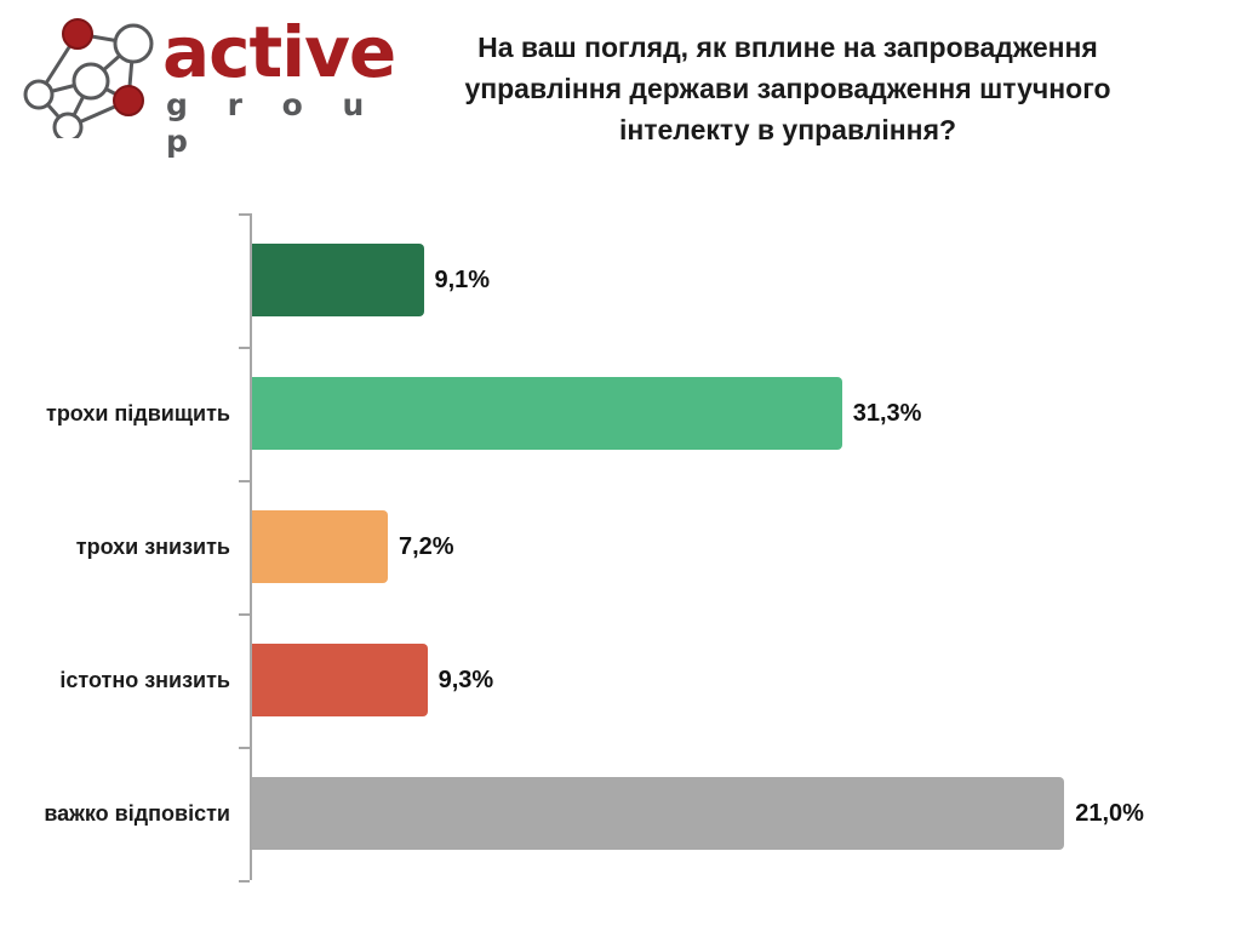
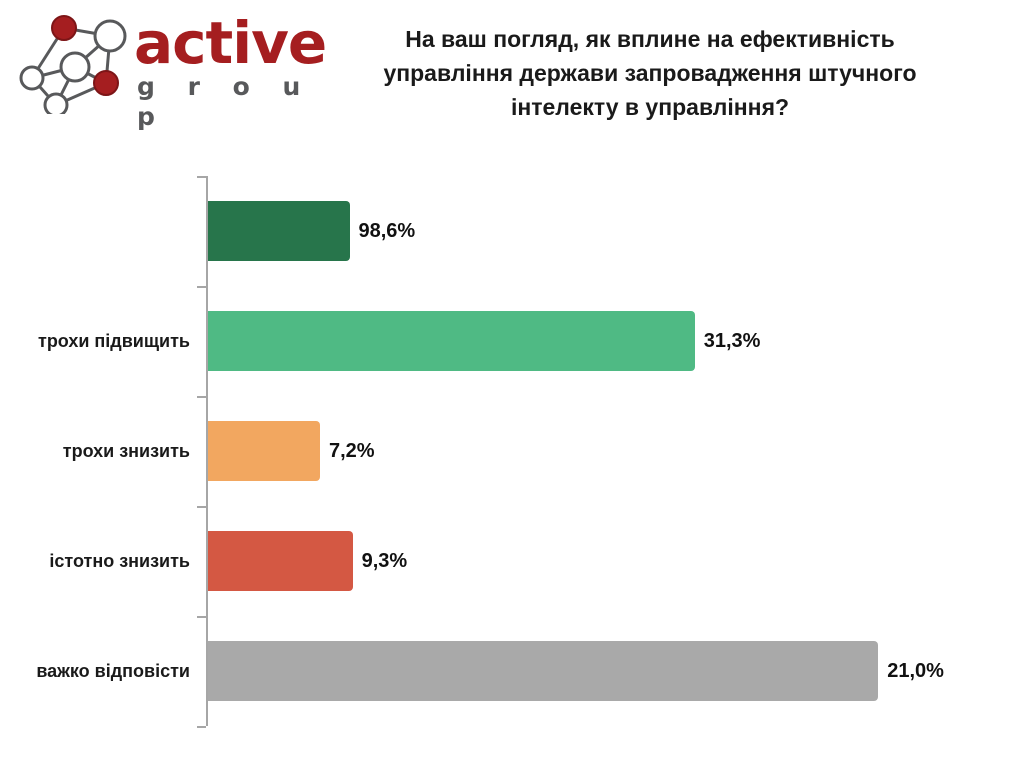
  active
  g r o u p
- На ваш погляд, як вплине на запровадження
+ На ваш погляд, як вплине на ефективність
  управління держави запровадження штучного
  інтелекту в управління?
- 9,1%
+ 98,6%
  трохи підвищить
  31,3%
  трохи знизить
  7,2%
  істотно знизить
  9,3%
  важко відповісти
  21,0%
